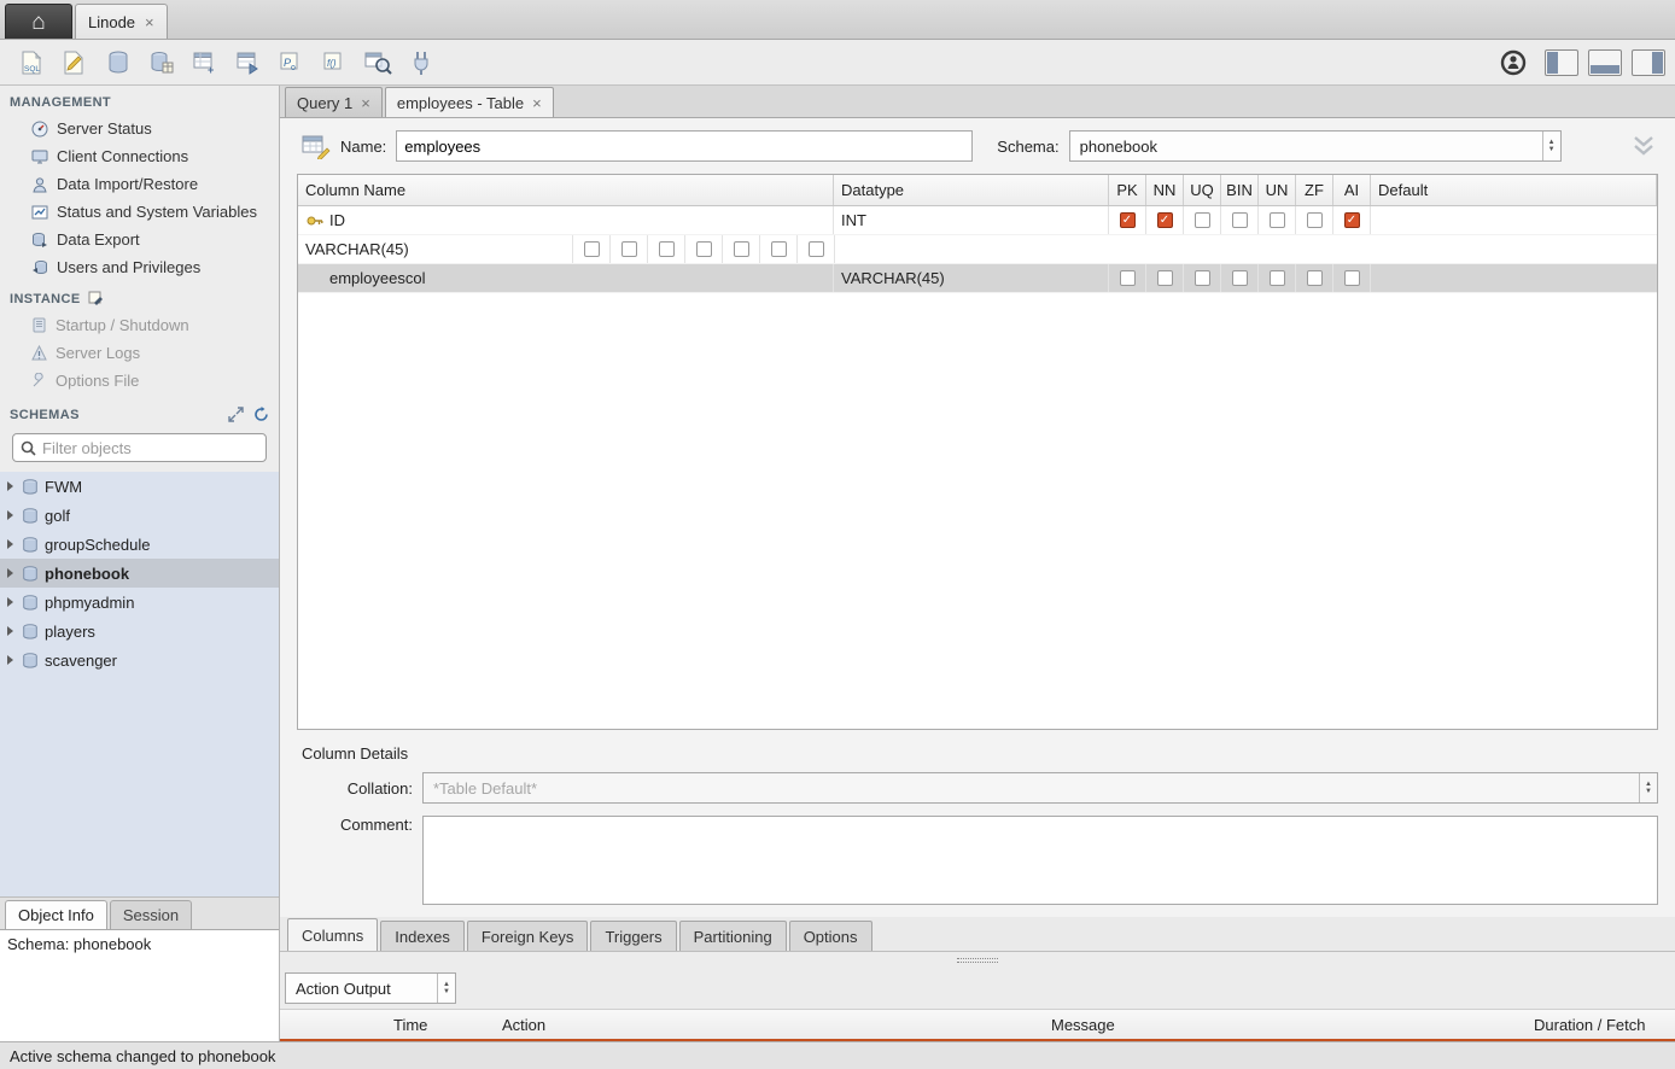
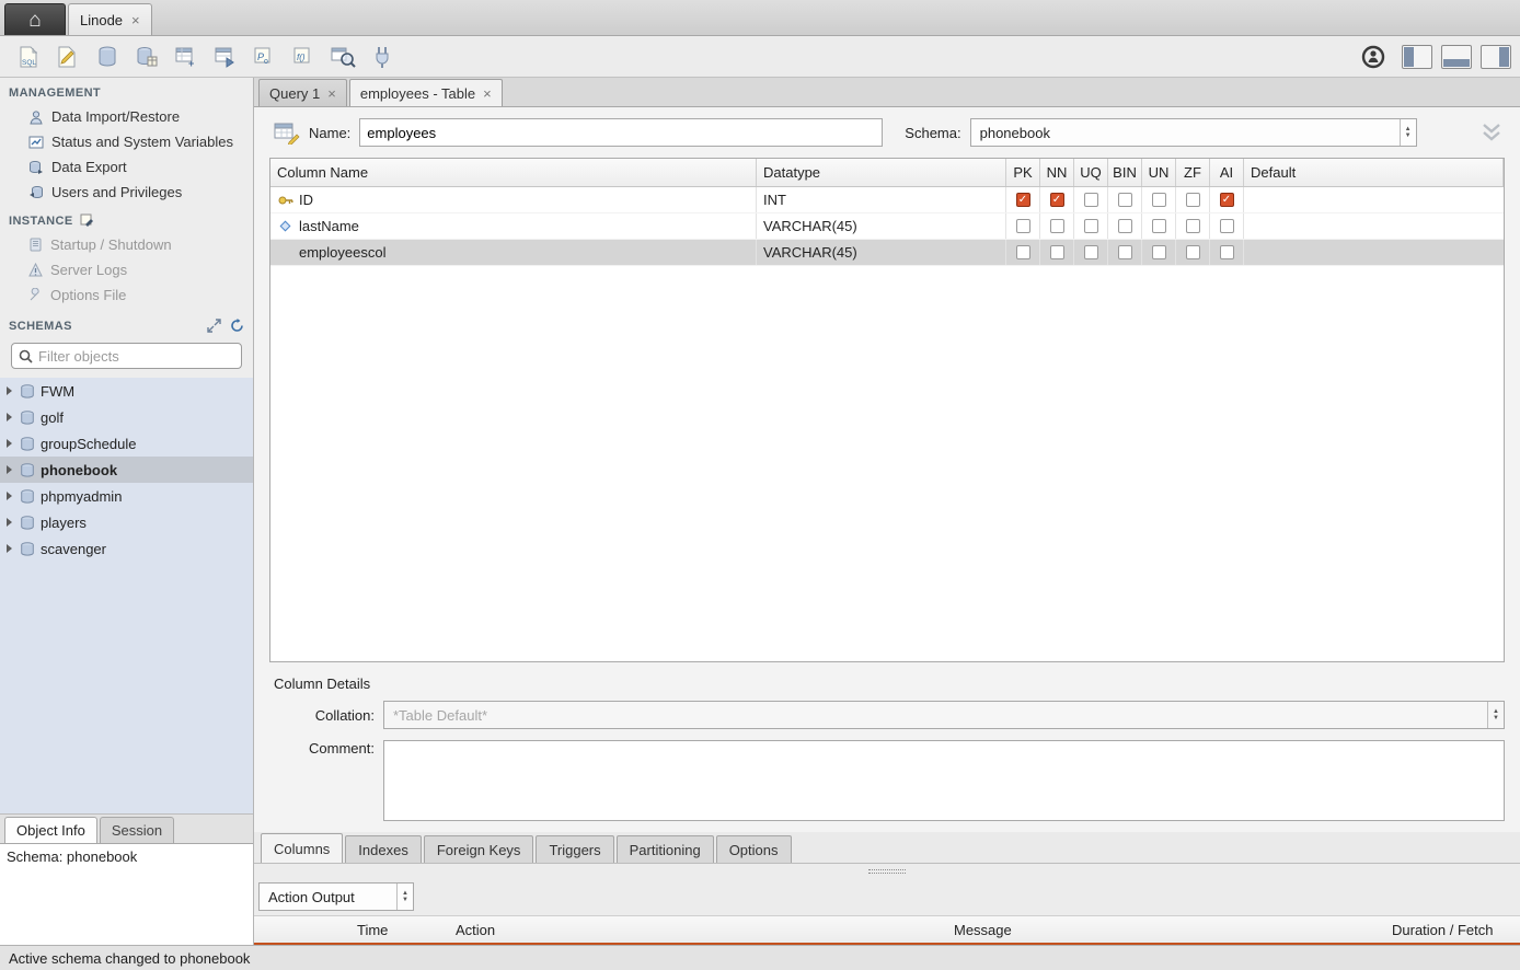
  ⌂
  Linode
  ×
  +
  P
  f()
  MANAGEMENT
- Server Status
- Client Connections
  Data Import/Restore
  Status and System Variables
  Data Export
  Users and Privileges
  INSTANCE
  Startup / Shutdown
  Server Logs
  Options File
  SCHEMAS
  Filter objects
  FWM
  golf
  groupSchedule
  phonebook
  phpmyadmin
  players
  scavenger
  Object Info
  Session
  Schema: phonebook
  Query 1
  ×
  employees - Table
  ×
  Name:
  employees
  Schema:
  phonebook
  Column Name
  Datatype
  PK
  NN
  UQ
  BIN
  UN
  ZF
  AI
  Default
  ID
  INT
+ lastName
  VARCHAR(45)
  employeescol
  VARCHAR(45)
  Column Details
  Collation:
  *Table Default*
  Comment:
  Columns
  Indexes
  Foreign Keys
  Triggers
  Partitioning
  Options
  Action Output
  Time
  Action
  Message
  Duration / Fetch
  Active schema changed to phonebook
